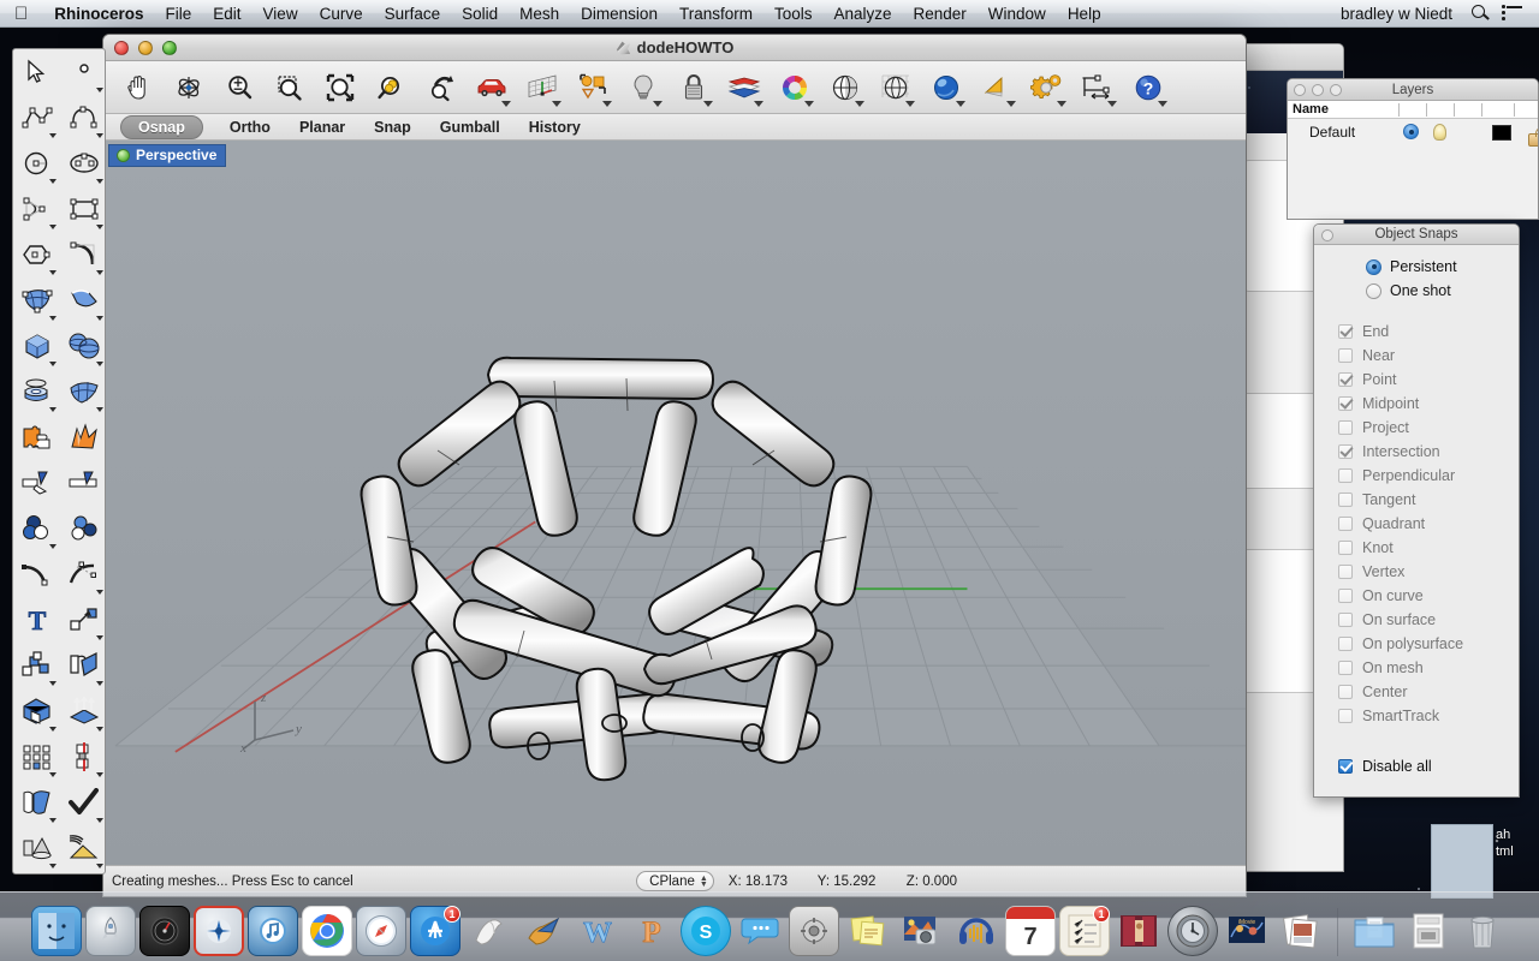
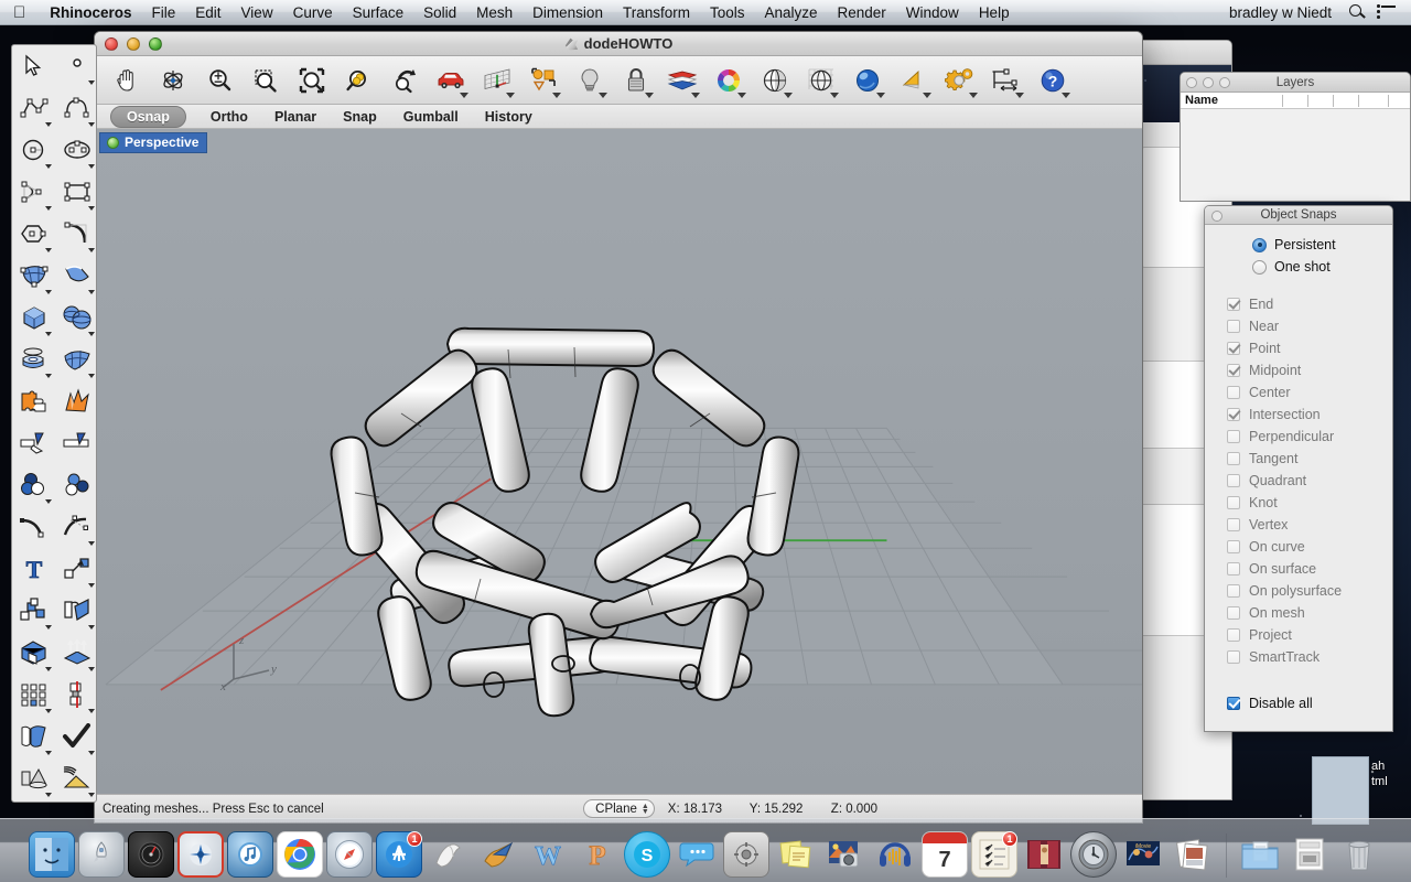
  ah
  tml
  dodeHOWTO
  ?
  Osnap
  Ortho
  Planar
  Snap
  Gumball
  History
  Perspective
  z
  y
  x
  Creating meshes... Press Esc to cancel
  CPlane
  X: 18.173
  Y: 15.292
  Z: 0.000
  Layers
  Name
- Default
  Object Snaps
  Persistent
  One shot
  End
  Near
  Point
  Midpoint
- Project
+ Center
  Intersection
  Perpendicular
  Tangent
  Quadrant
  Knot
  Vertex
  On curve
  On surface
  On polysurface
  On mesh
- Center
+ Project
  SmartTrack
  Disable all
  T
  
  Rhinoceros
  File
  Edit
  View
  Curve
  Surface
  Solid
  Mesh
  Dimension
  Transform
  Tools
  Analyze
  Render
  Window
  Help
  bradley w Niedt
  1
  W
  P
  S
  7
  1
